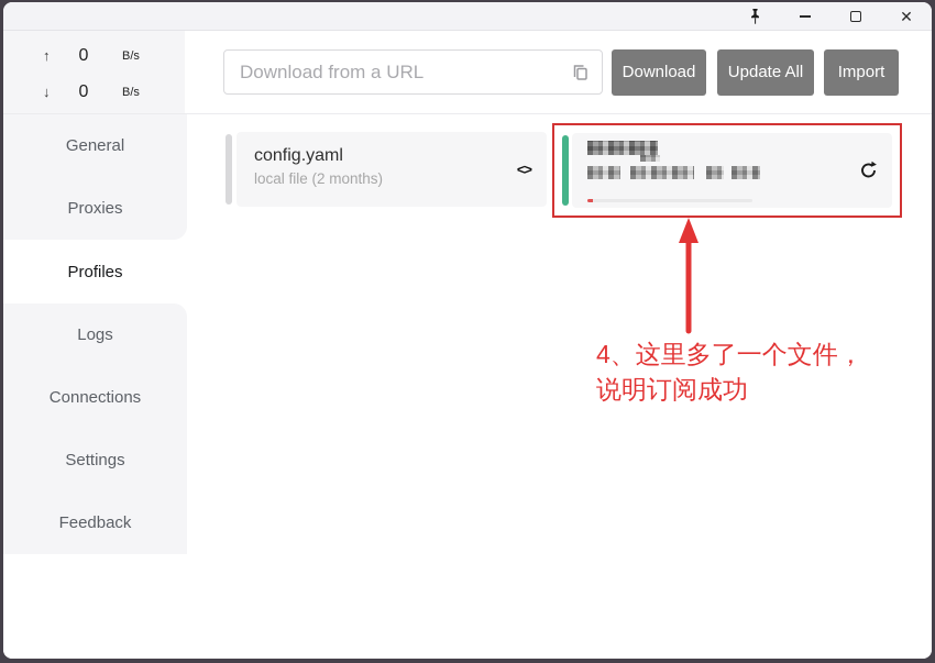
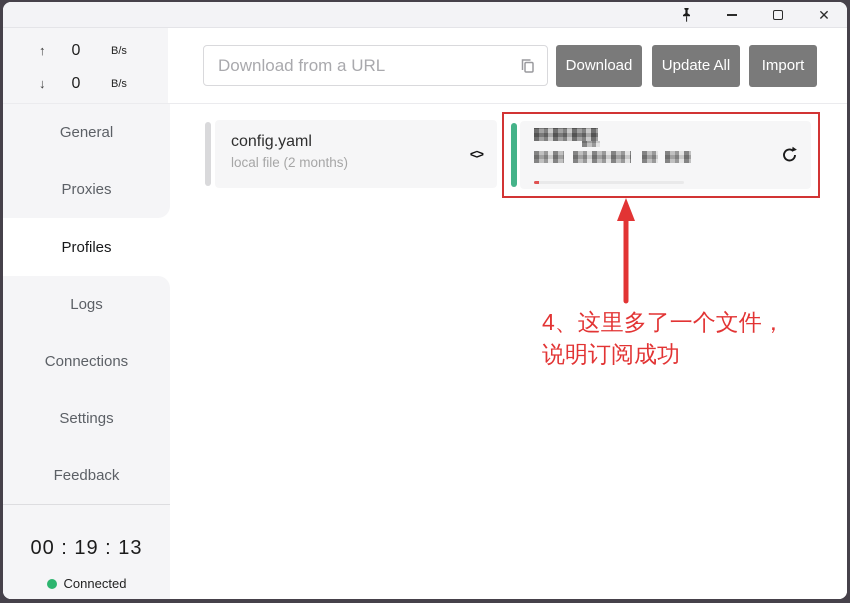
  ✕
  ↑
  0
  B/s
  ↓
  0
  B/s
  Download from a URL
  Download
  Update All
  Import
  General
  Proxies
  Profiles
  Logs
  Connections
  Settings
  Feedback
+ 00 : 19 : 13
+ Connected
  config.yaml
  local file (2 months)
  <>
  4、这里多了一个文件，
  说明订阅成功
